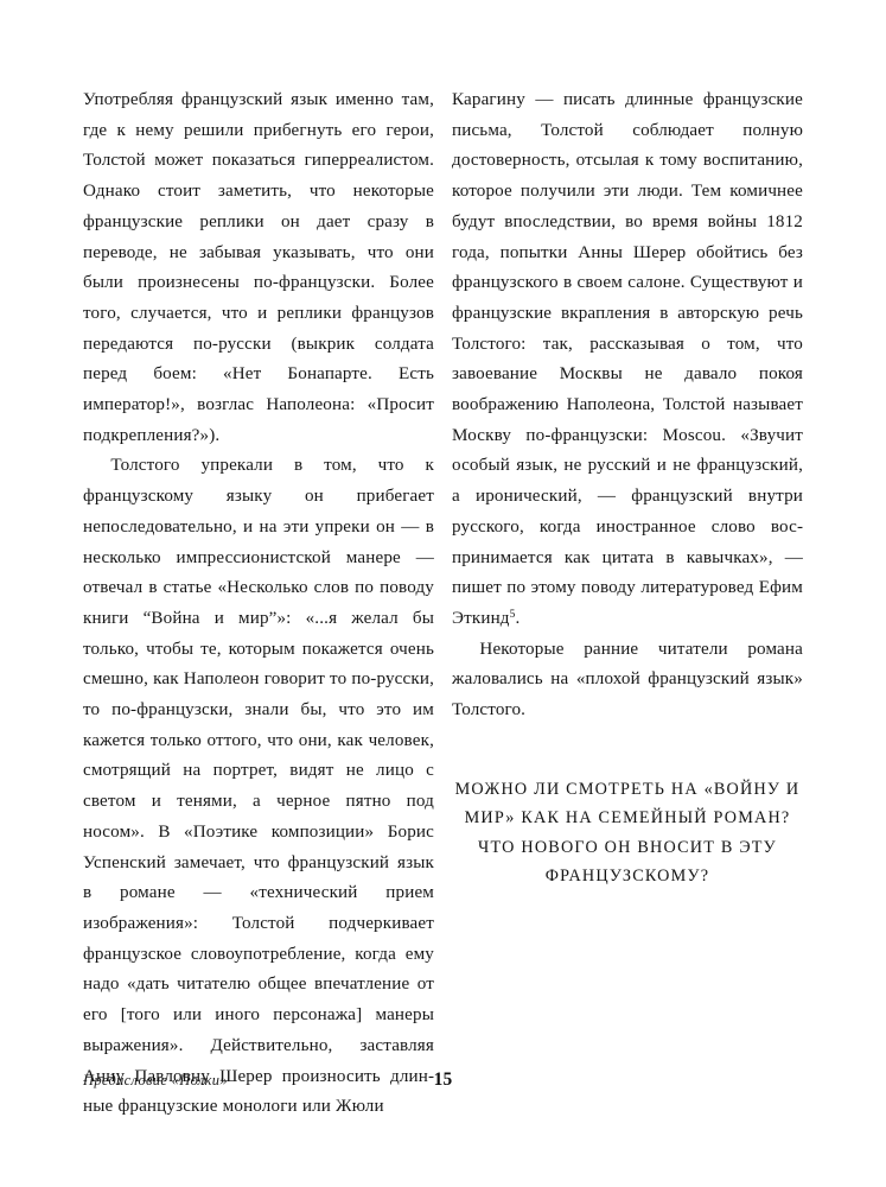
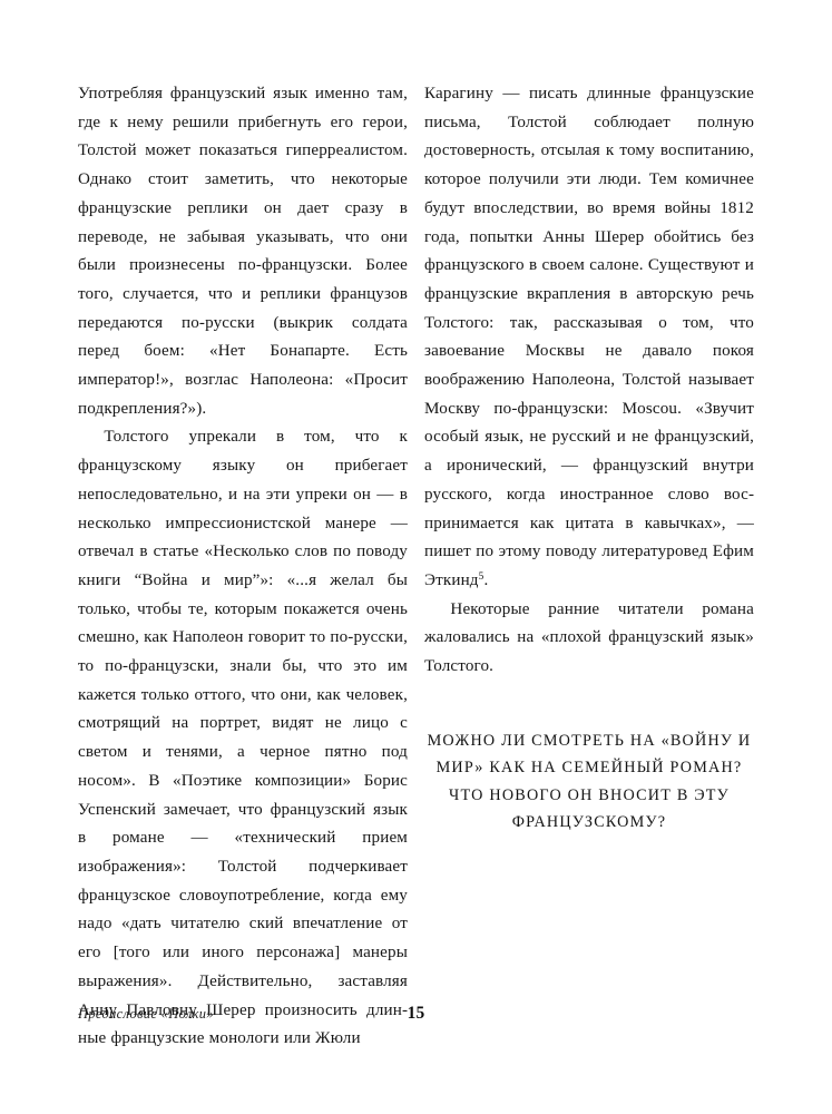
  Употребляя французский язык именно там, где к нему решили прибегнуть его герои, Толстой может показаться гипер­реалистом. Однако стоит заметить, что некоторые французские реплики он дает сразу в переводе, не забывая ука­зывать, что они были произнесены по-французски. Более того, случается, что и реплики французов передаются по-русски (выкрик солдата перед боем: «Нет Бонапарте. Есть император!», воз­глас Наполеона: «Просит подкрепле­ния?»).
- Толстого упрекали в том, что к французскому языку он прибегает непоследовательно, и на эти упреки он — в несколько импрессионистской манере — отвечал в статье «Несколько слов по поводу книги “Война и мир”»: «...я желал бы только, чтобы те, кото­рым покажется очень смешно, как Напо­леон говорит то по-русски, то по-фран­цузски, знали бы, что это им кажется только оттого, что они, как человек, смотрящий на портрет, видят не лицо с светом и тенями, а черное пятно под носом». В «Поэтике композиции» Борис Успенский замечает, что фран­цузский язык в романе — «техниче­ский прием изображения»: Толстой подчеркивает французское словоупо­требление, когда ему надо «дать чита­телю общее впечатление от его [того или иного персонажа] манеры выраже­ния». Действительно, заставляя Анну Павловну Шерер произносить длин­ные французские монологи или Жюли
+ Толстого упрекали в том, что к французскому языку он прибегает непоследовательно, и на эти упреки он — в несколько импрессионистской манере — отвечал в статье «Несколько слов по поводу книги “Война и мир”»: «...я желал бы только, чтобы те, кото­рым покажется очень смешно, как Напо­леон говорит то по-русски, то по-фран­цузски, знали бы, что это им кажется только оттого, что они, как человек, смотрящий на портрет, видят не лицо с светом и тенями, а черное пятно под носом». В «Поэтике композиции» Борис Успенский замечает, что фран­цузский язык в романе — «техниче­ский прием изображения»: Толстой подчеркивает французское словоупо­требление, когда ему надо «дать чита­телю ский впечатление от его [того или иного персонажа] манеры выраже­ния». Действительно, заставляя Анну Павловну Шерер произносить длин­ные французские монологи или Жюли
  Карагину — писать длинные француз­ские письма, Толстой соблюдает полную достоверность, отсылая к тому воспита­нию, которое получили эти люди. Тем комичнее будут впоследствии, во время войны 1812 года, попытки Анны Шерер обойтись без французского в своем салоне. Существуют и французские вкрапления в авторскую речь Толстого: так, рассказывая о том, что завоевание Москвы не давало покоя воображению Наполеона, Толстой называет Москву по-французски: Moscou. «Звучит осо­бый язык, не русский и не французский, а иронический, — французский внутри русского, когда иностранное слово вос­ринимается как цитата в кавычках», — пишет по этому поводу литературовед Ефим Эткинд5.
  Некоторые ранние читатели романа жаловались на «плохой французский язык» Толстого.
  МОЖНО ЛИ СМОТРЕТЬ НА «ВОЙНУ И МИР» КАК НА СЕМЕЙНЫЙ РОМАН? ЧТО НОВОГО ОН ВНОСИТ В ЭТУ ФРАНЦУЗСКОМУ?
  Предисловие «Полки»
  15
